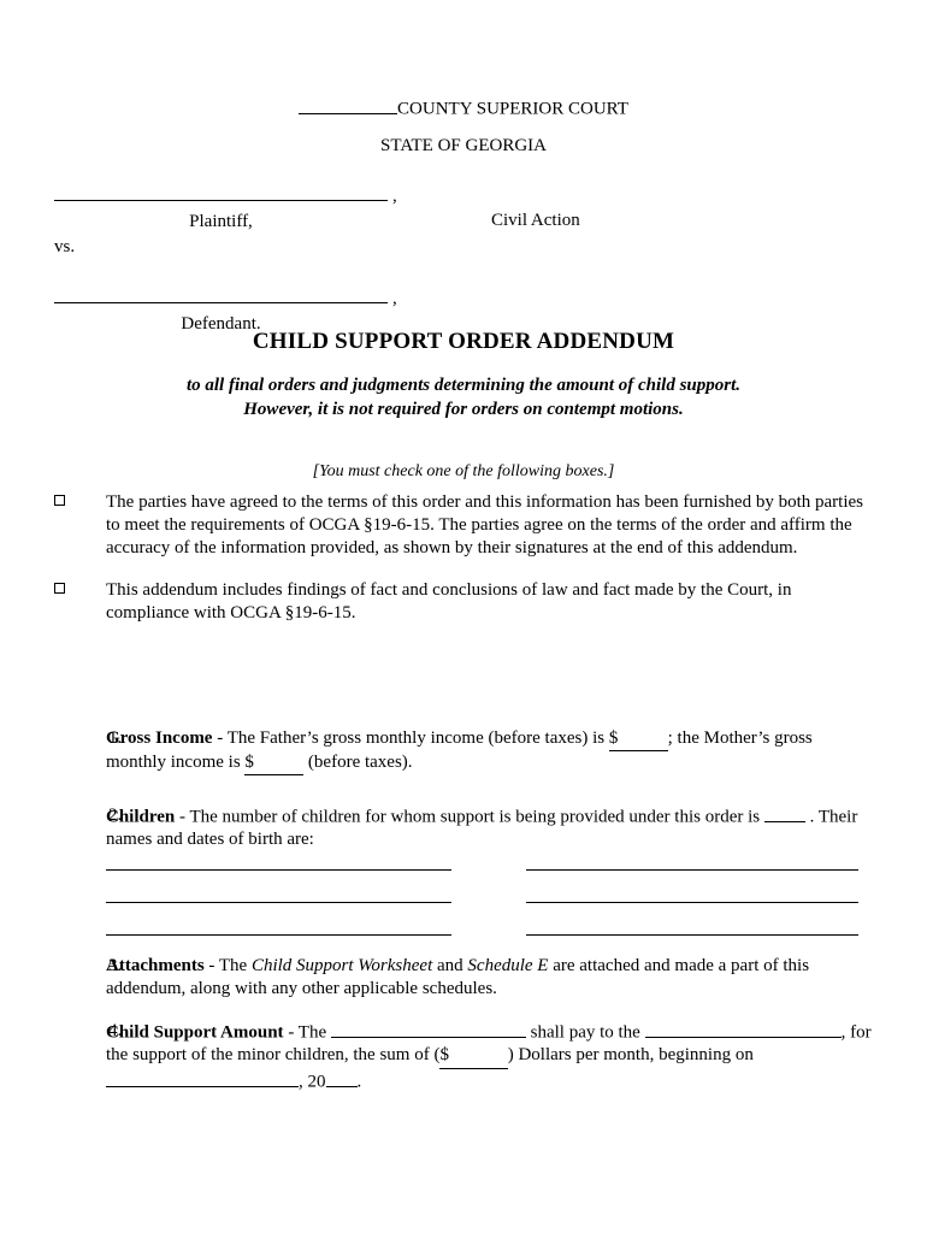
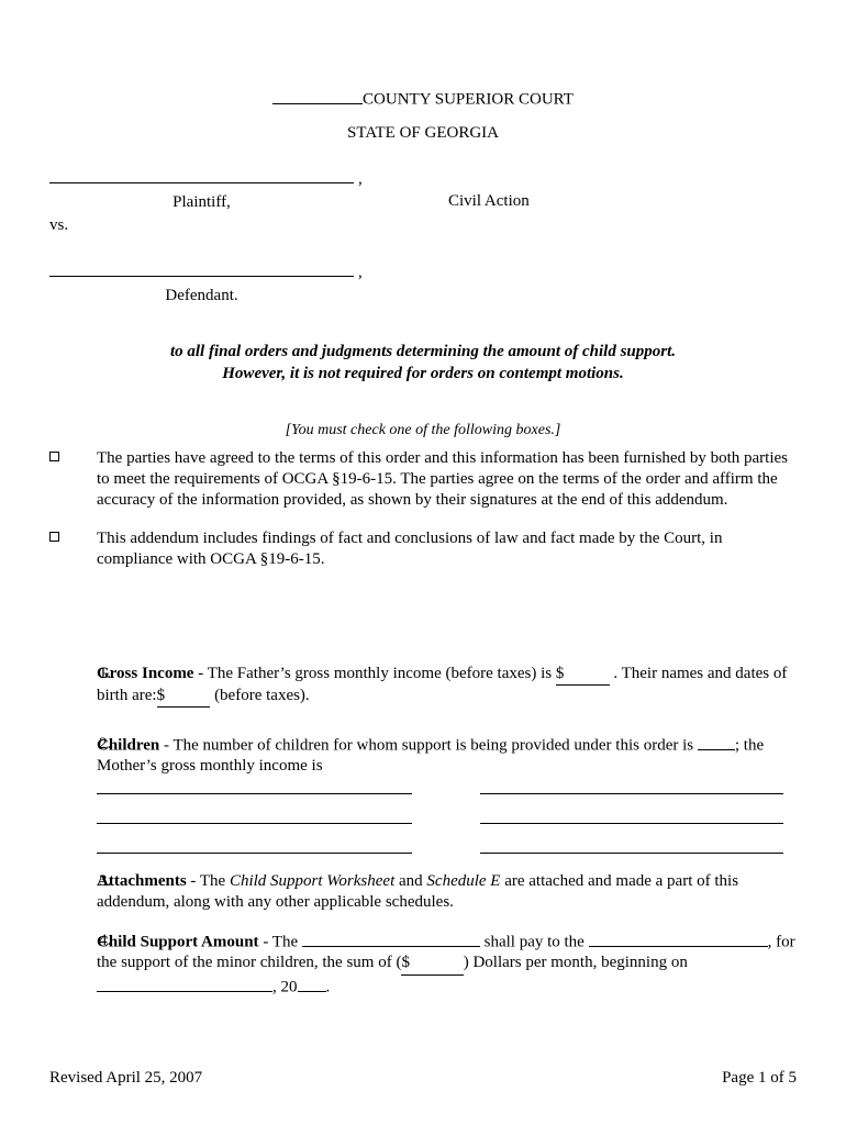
  COUNTY SUPERIOR COURT
  STATE OF GEORGIA
  ,
  Plaintiff,
  vs.
  ,
  Defendant.
  Civil Action
- CHILD SUPPORT ORDER ADDENDUM
  to all final orders and judgments determining the amount of child support.
  However, it is not required for orders on contempt motions.
  [You must check one of the following boxes.]
  The parties have agreed to the terms of this order and this information has been furnished by both parties to meet the requirements of OCGA §19-6-15. The parties agree on the terms of the order and affirm the accuracy of the information provided, as shown by their signatures at the end of this addendum.
  This addendum includes findings of fact and conclusions of law and fact made by the Court, in compliance with OCGA §19-6-15.
  1.
- Gross Income - The Father’s gross monthly income (before taxes) is $ ; the Mother’s gross monthly income is $ (before taxes).
+ Gross Income - The Father’s gross monthly income (before taxes) is $ . Their names and dates of birth are:$ (before taxes).
  2.
- Children - The number of children for whom support is being provided under this order is . Their names and dates of birth are:
+ Children - The number of children for whom support is being provided under this order is ; the Mother’s gross monthly income is
  3.
  Attachments - The Child Support Worksheet and Schedule E are attached and made a part of this addendum, along with any other applicable schedules.
  4.
  Child Support Amount - The shall pay to the , for the support of the minor children, the sum of ($ ) Dollars per month, beginning on , 20 .
+ Revised April 25, 2007
+ Page 1 of 5
